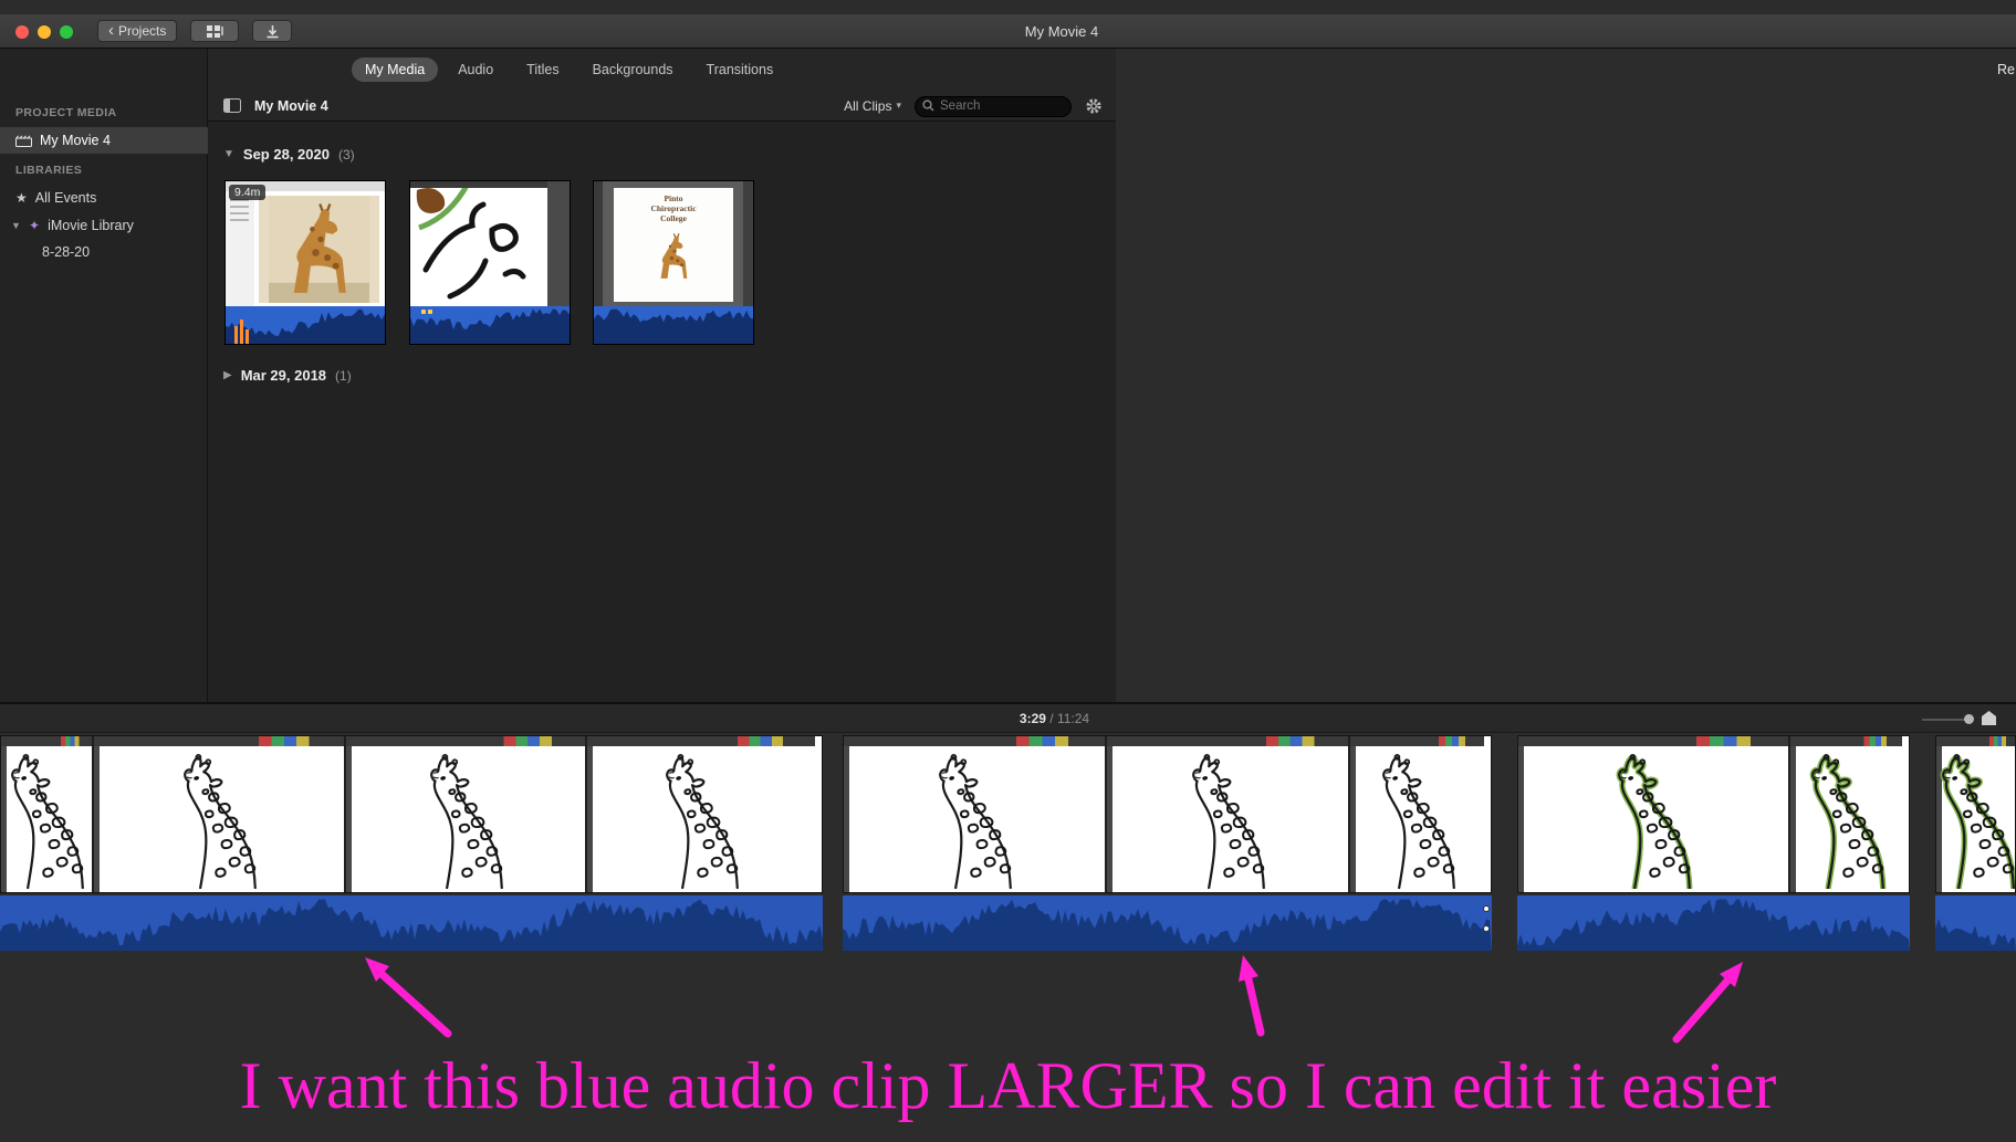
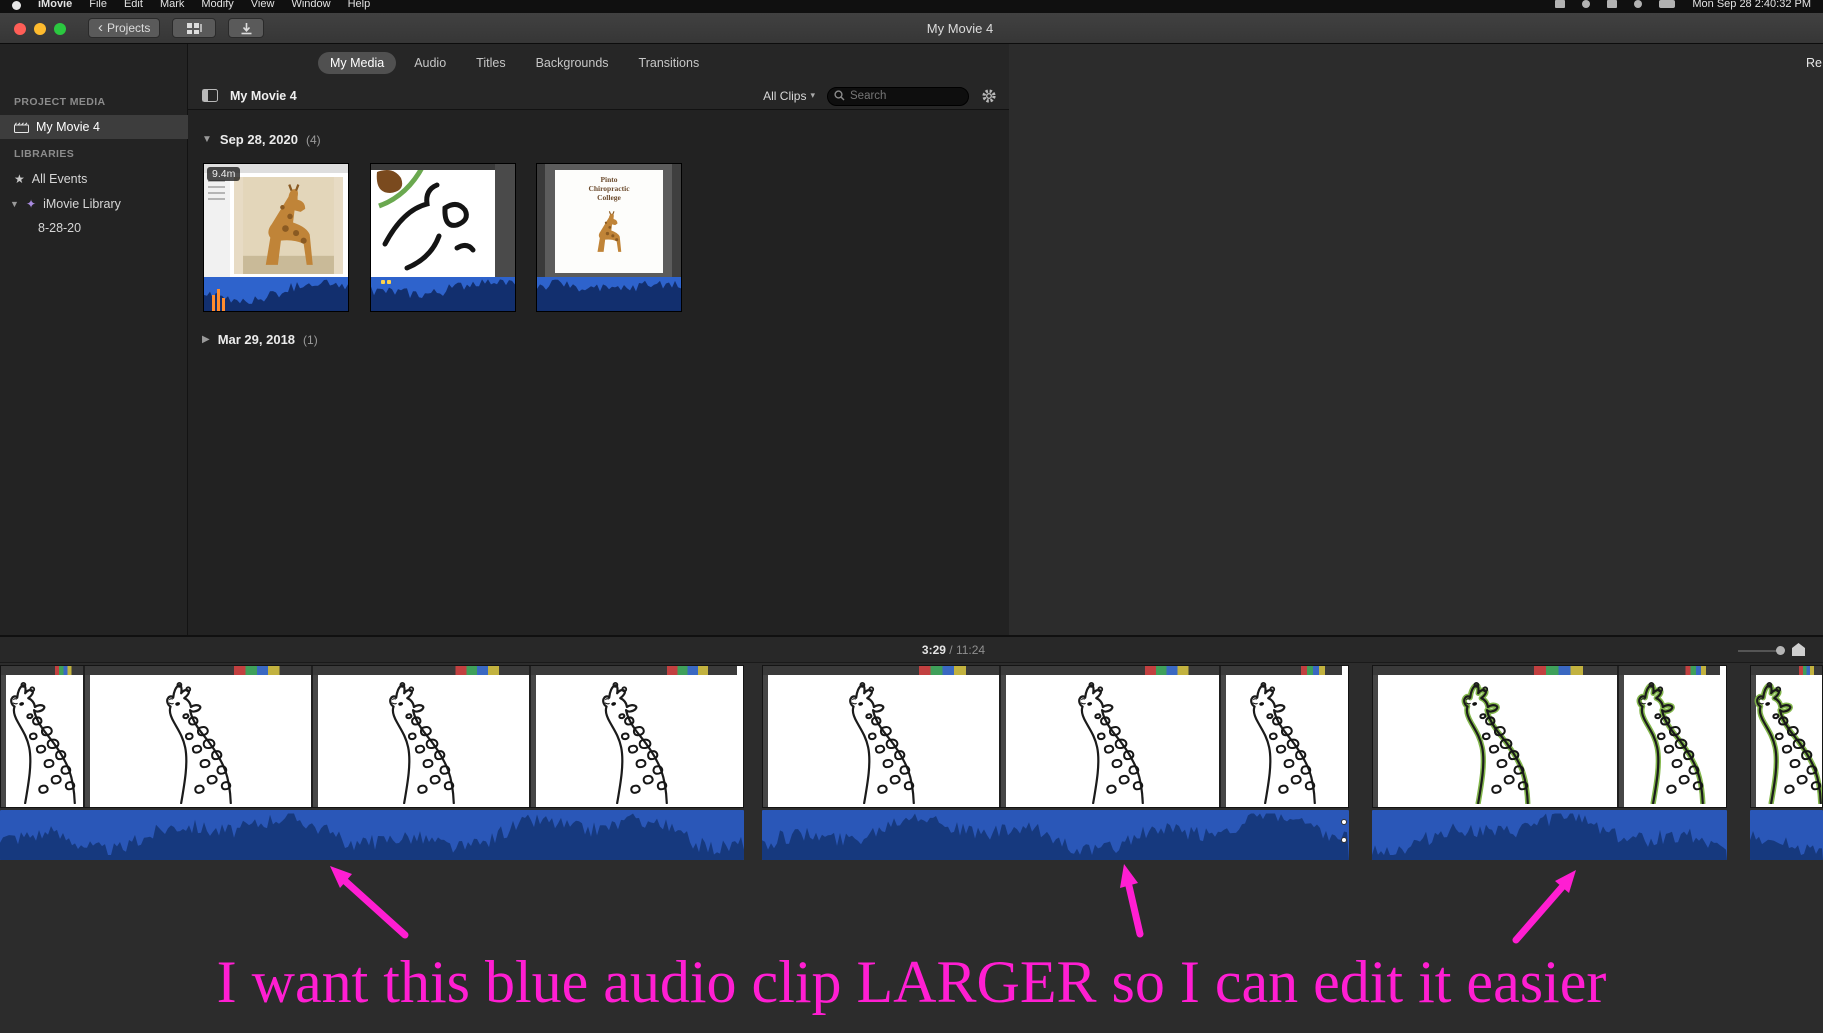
+ iMovie
+ File
+ Edit
+ Mark
+ Modify
+ View
+ Window
+ Help
+ Mon Sep 28 2:40:32 PM
  ‹
  Projects
  My Movie 4
  PROJECT MEDIA
  My Movie 4
  LIBRARIES
  ★
  All Events
  ▼
  ✦
  iMovie Library
  8-28-20
  My Media
  Audio
  Titles
  Backgrounds
  Transitions
  My Movie 4
  All Clips
  ▾
  Search
  ▼
  Sep 28, 2020
- (3)
+ (4)
  9.4m
  Pinto
  Chiropractic
  College
  ▶
  Mar 29, 2018
  (1)
  Re
  3:29 / 11:24
  I want this blue audio clip LARGER so I can edit it easier
